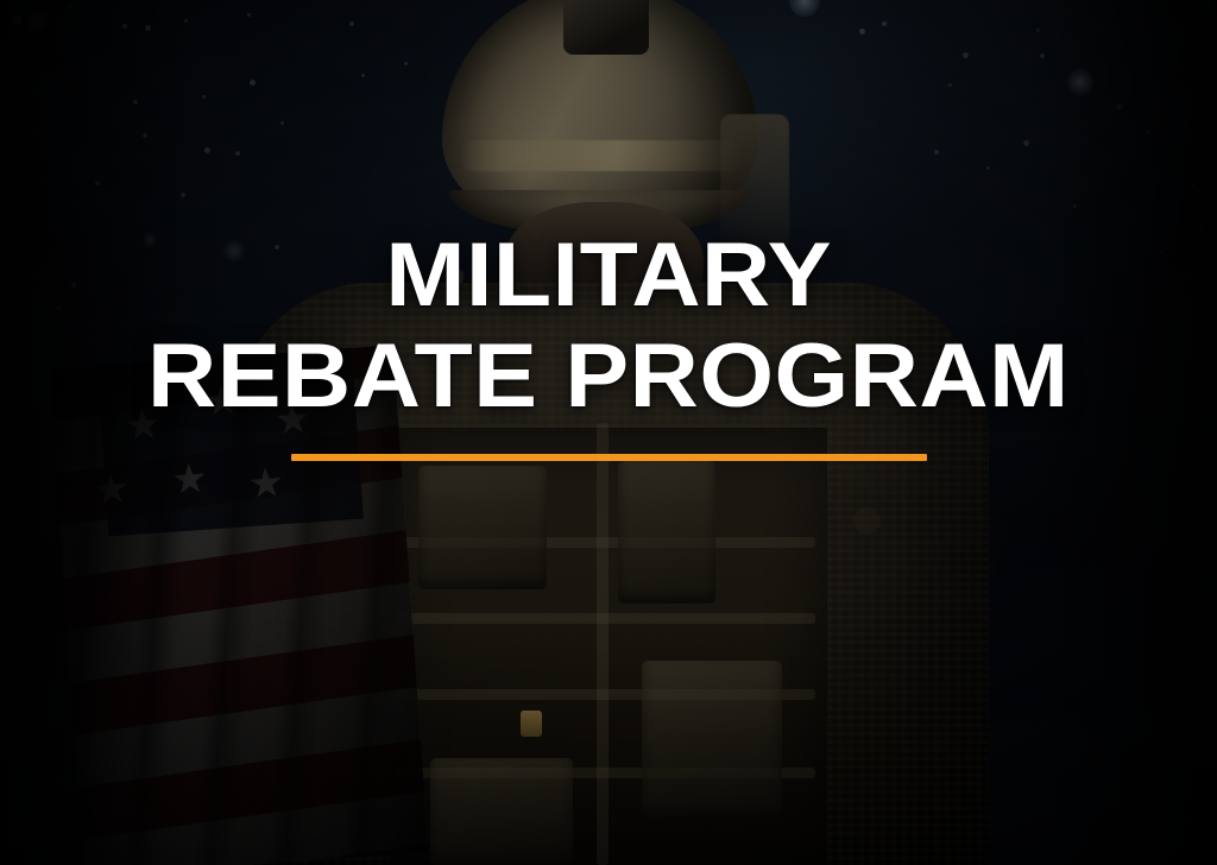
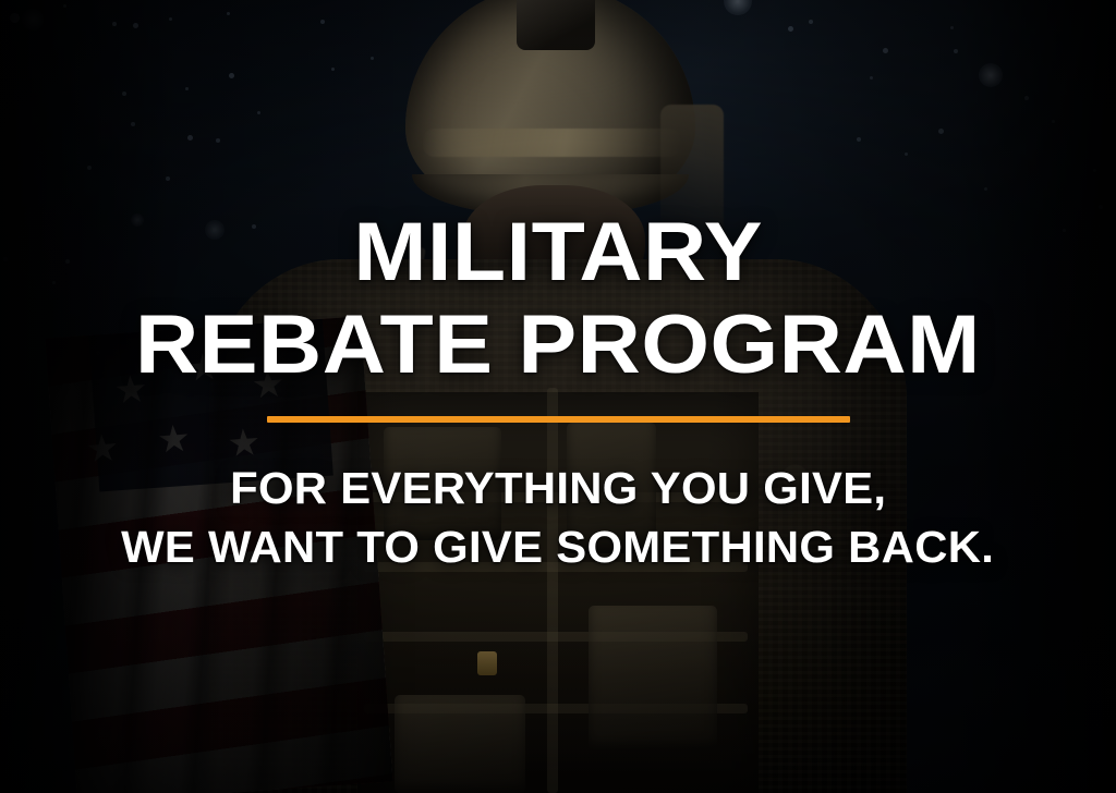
  MILITARY
  REBATE PROGRAM
+ FOR EVERYTHING YOU GIVE,
+ WE WANT TO GIVE SOMETHING BACK.
